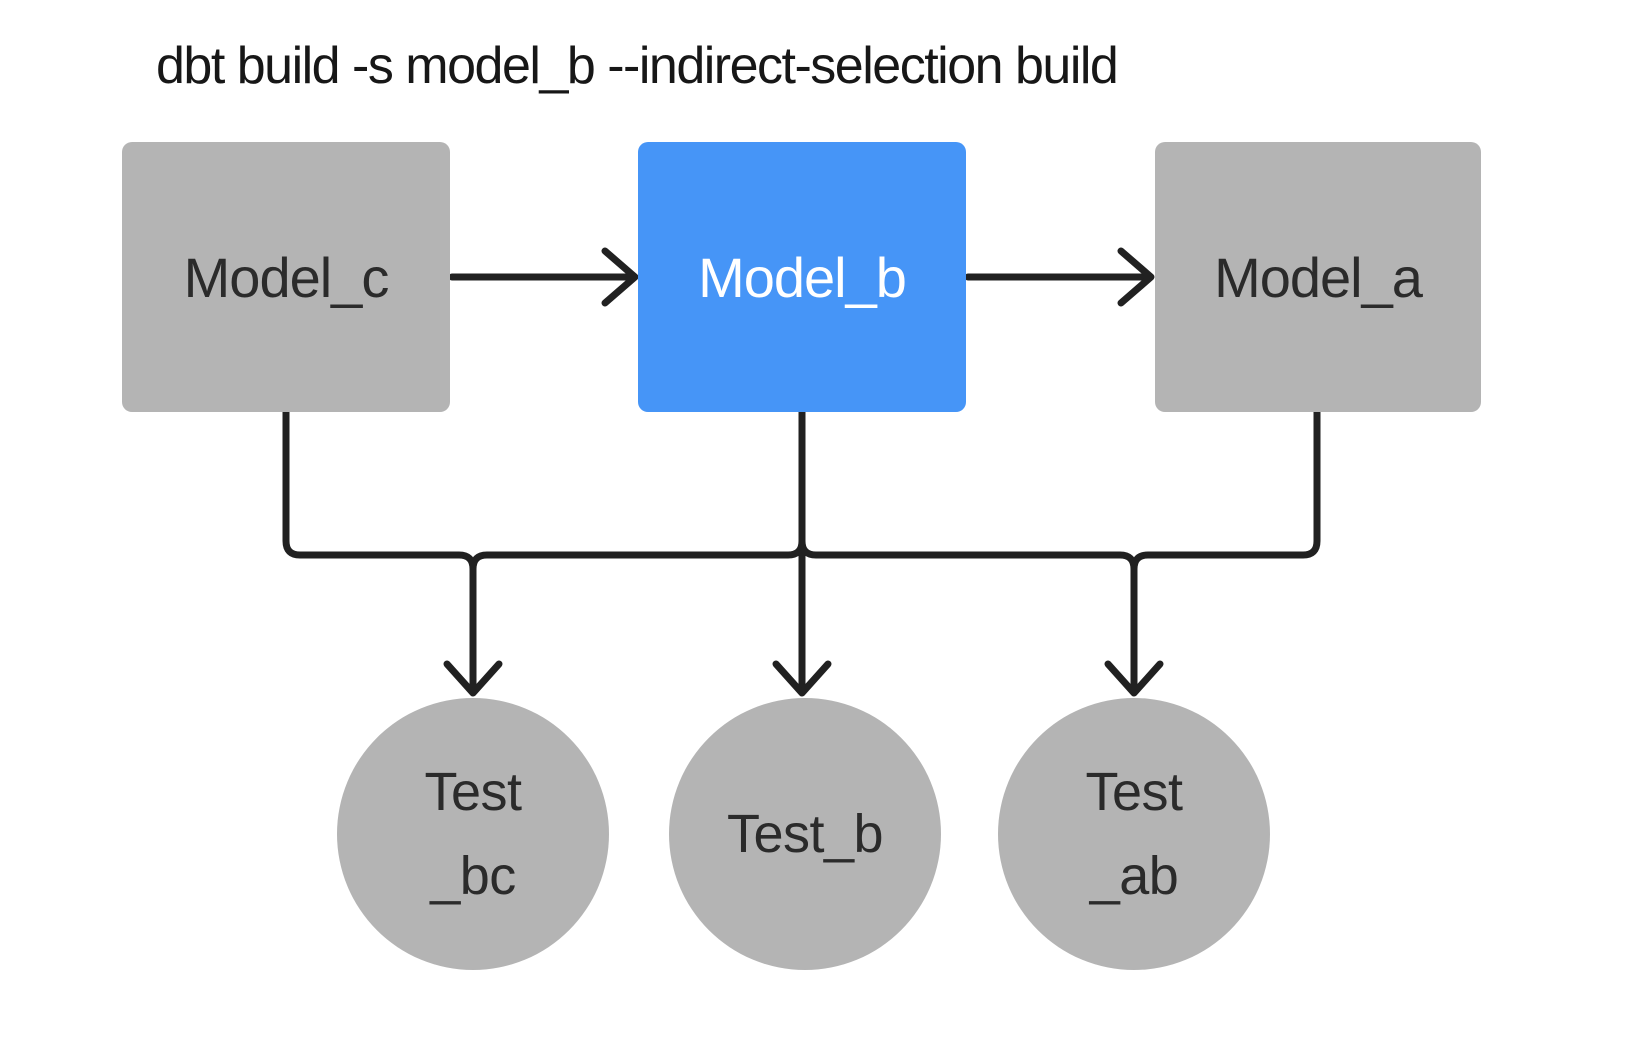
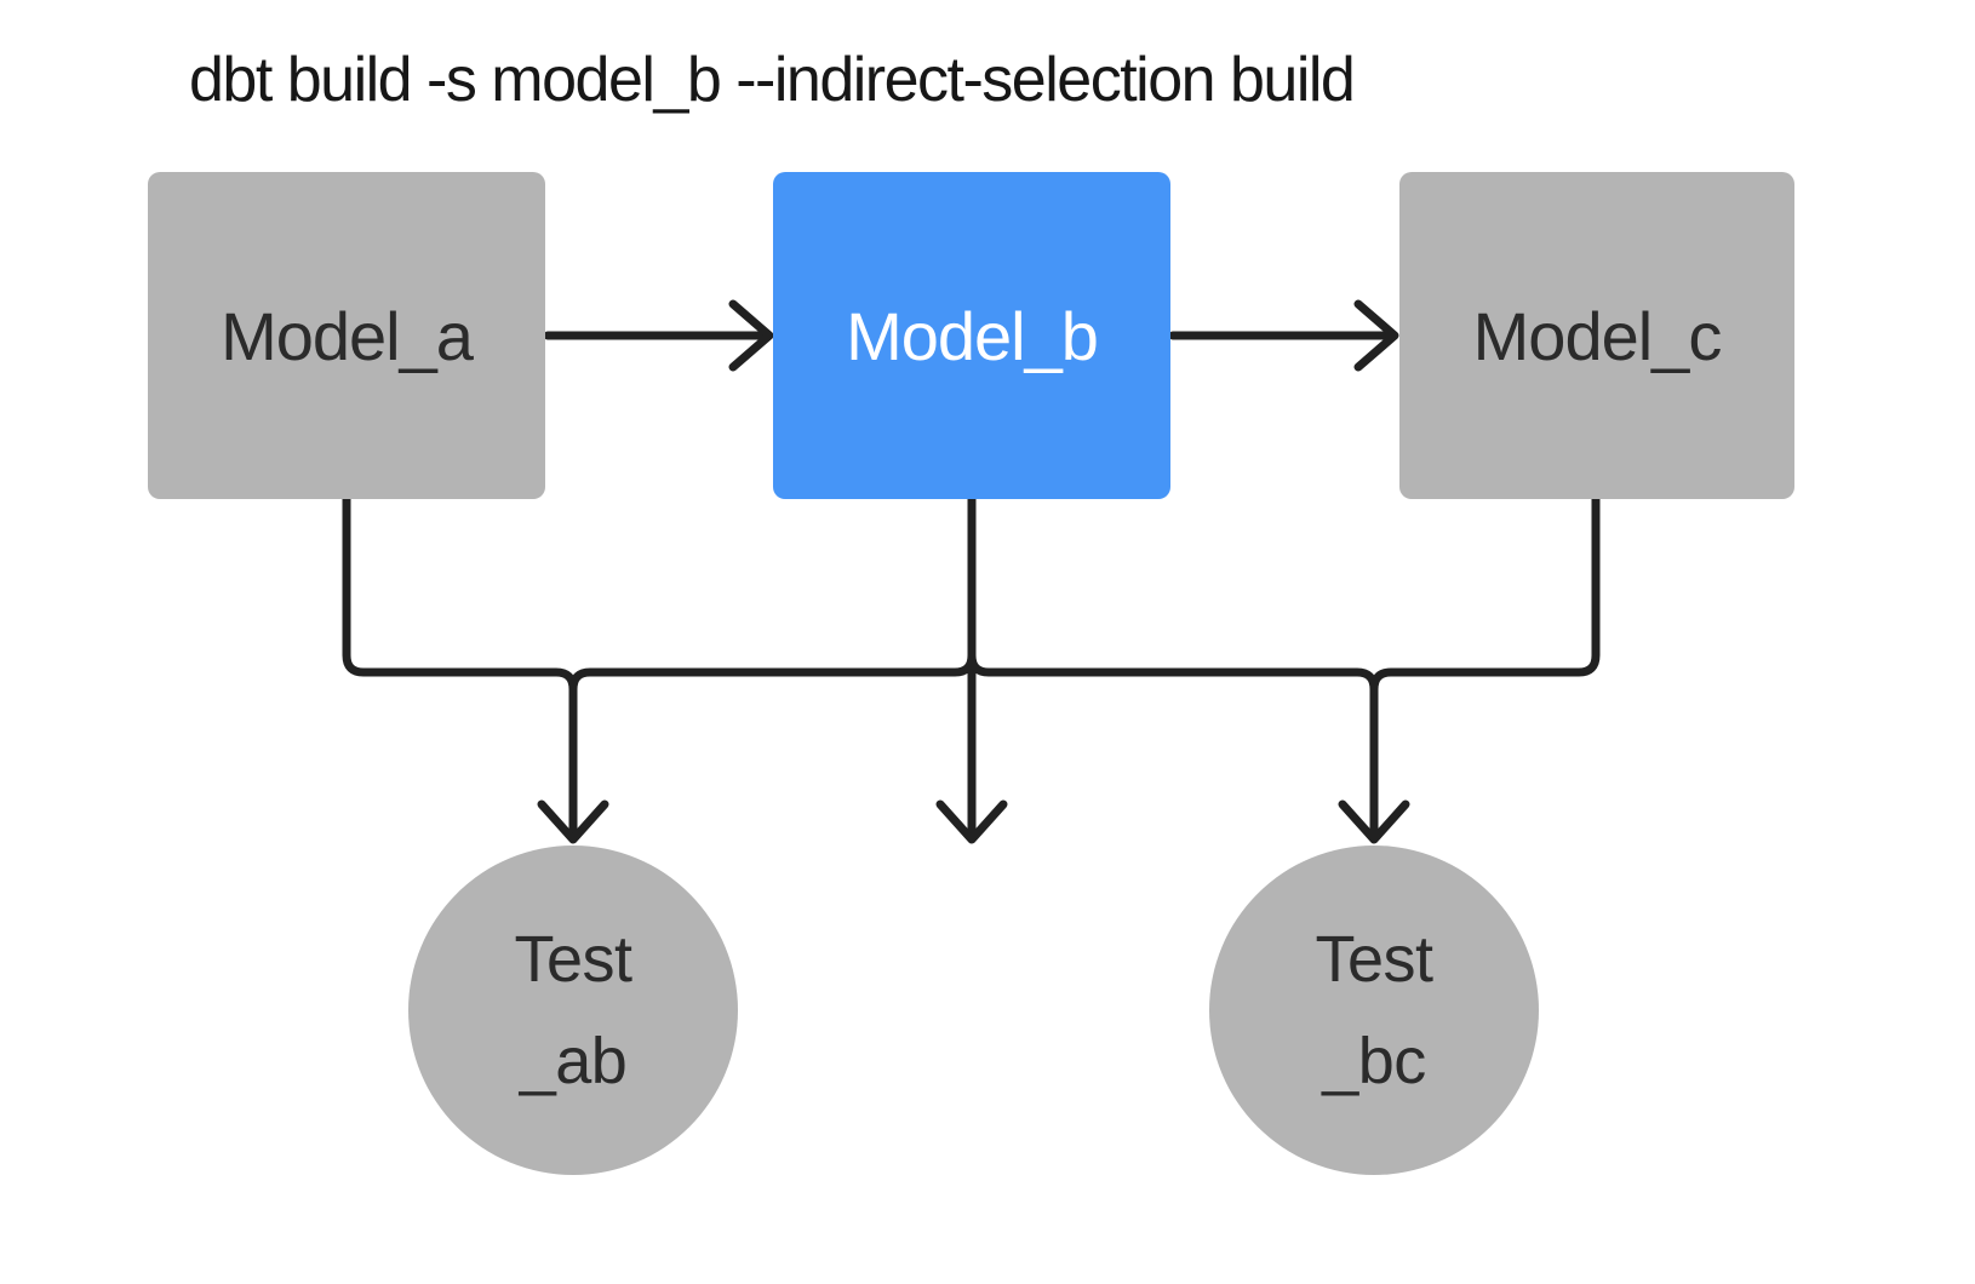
  dbt build -s model_b --indirect-selection build
- Model_c
+ Model_a
  Model_b
- Model_a
+ Model_c
  Test
- _bc
+ _ab
- Test_b
  Test
- _ab
+ _bc
